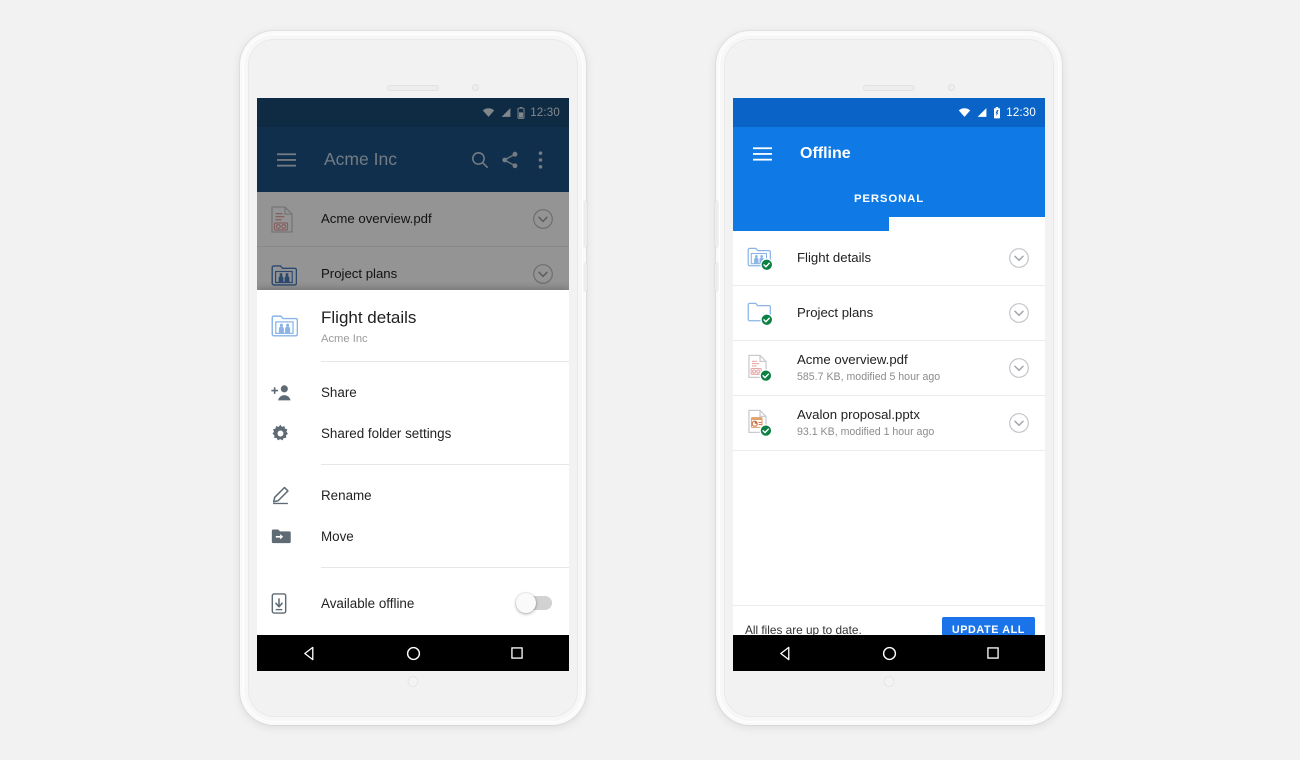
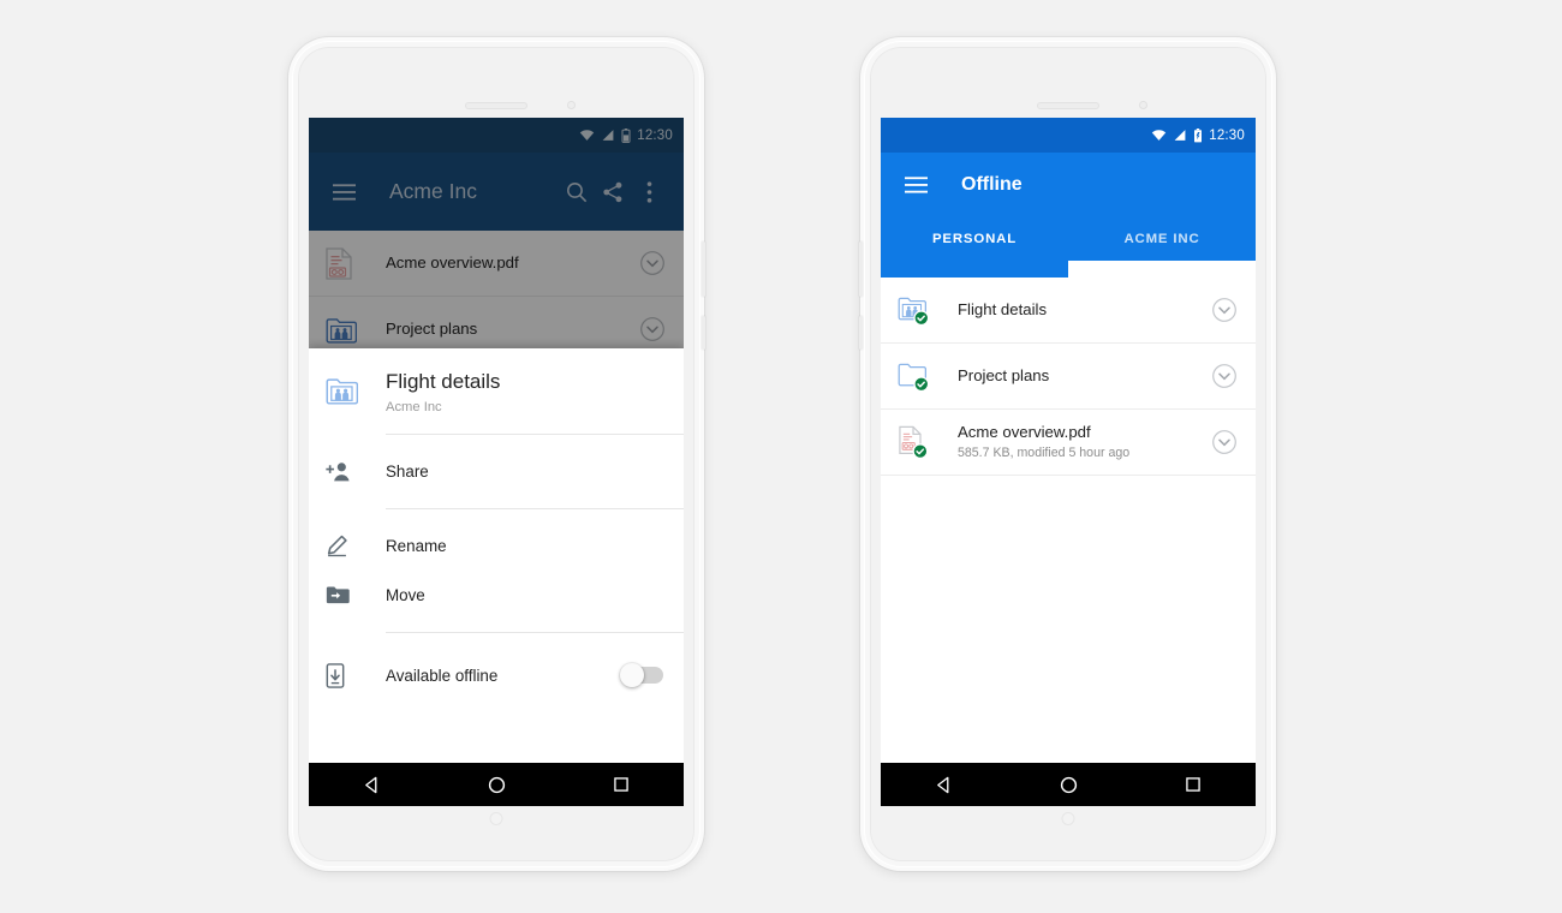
  12:30
  Acme Inc
  Acme overview.pdf
  Project plans
  Flight details
  Acme Inc
  Share
- Shared folder settings
  Rename
  Move
  Available offline
  12:30
  Offline
  PERSONAL
+ ACME INC
  Flight details
  Project plans
  Acme overview.pdf
  585.7 KB, modified 5 hour ago
- Avalon proposal.pptx
- 93.1 KB, modified 1 hour ago
- All files are up to date.
- UPDATE ALL
